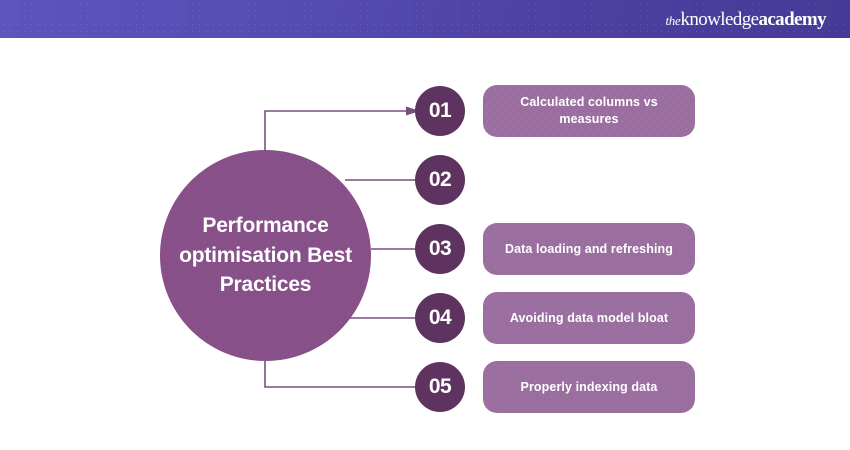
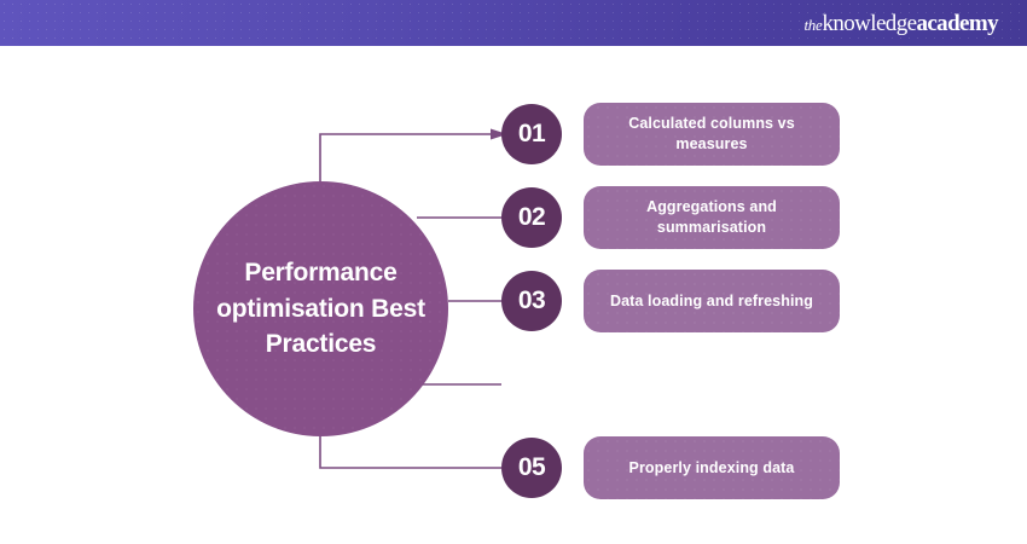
  theknowledgeacademy
  Performance optimisation Best Practices
  01
  Calculated columns vs measures
  02
+ Aggregations and summarisation
  03
  Data loading and refreshing
- 04
- Avoiding data model bloat
  05
  Properly indexing data
